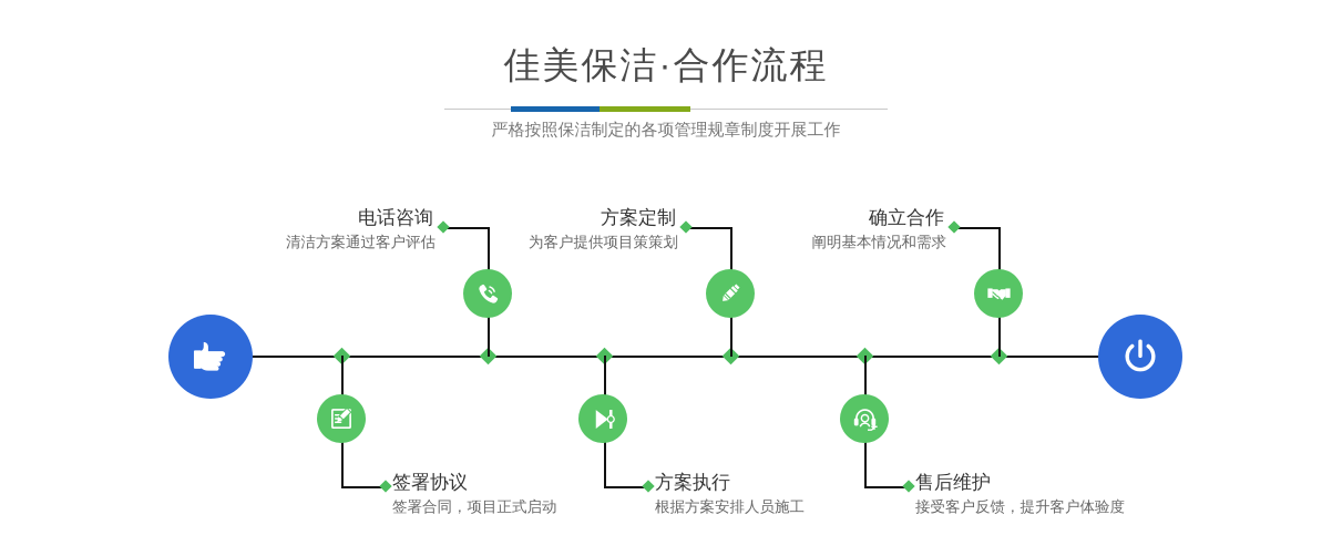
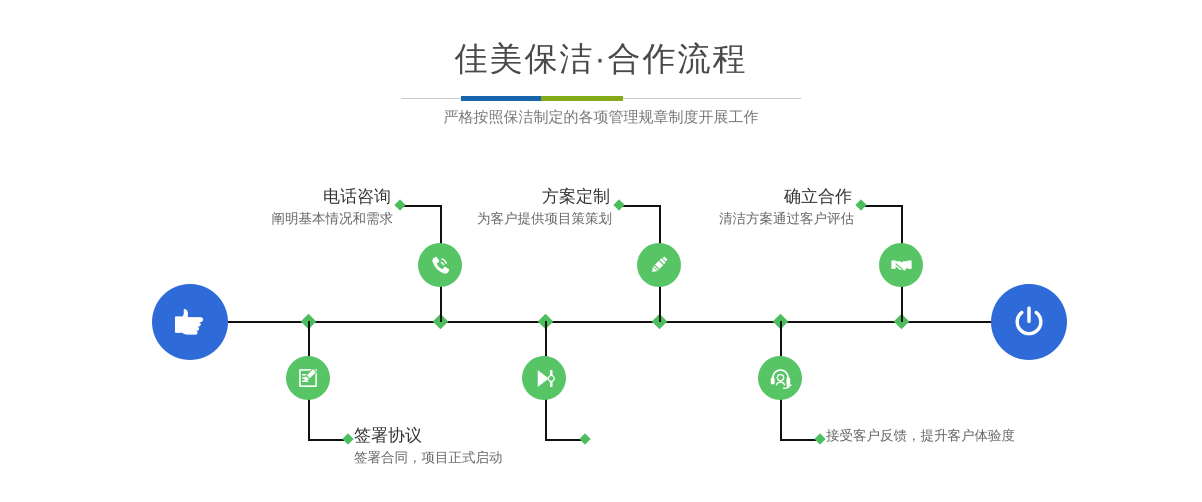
  佳美保洁·合作流程
  严格按照保洁制定的各项管理规章制度开展工作
  电话咨询
- 清洁方案通过客户评估
+ 阐明基本情况和需求
  方案定制
  为客户提供项目策策划
  确立合作
- 阐明基本情况和需求
+ 清洁方案通过客户评估
  签署协议
  签署合同，项目正式启动
- 方案执行
- 根据方案安排人员施工
- 售后维护
  接受客户反馈，提升客户体验度
